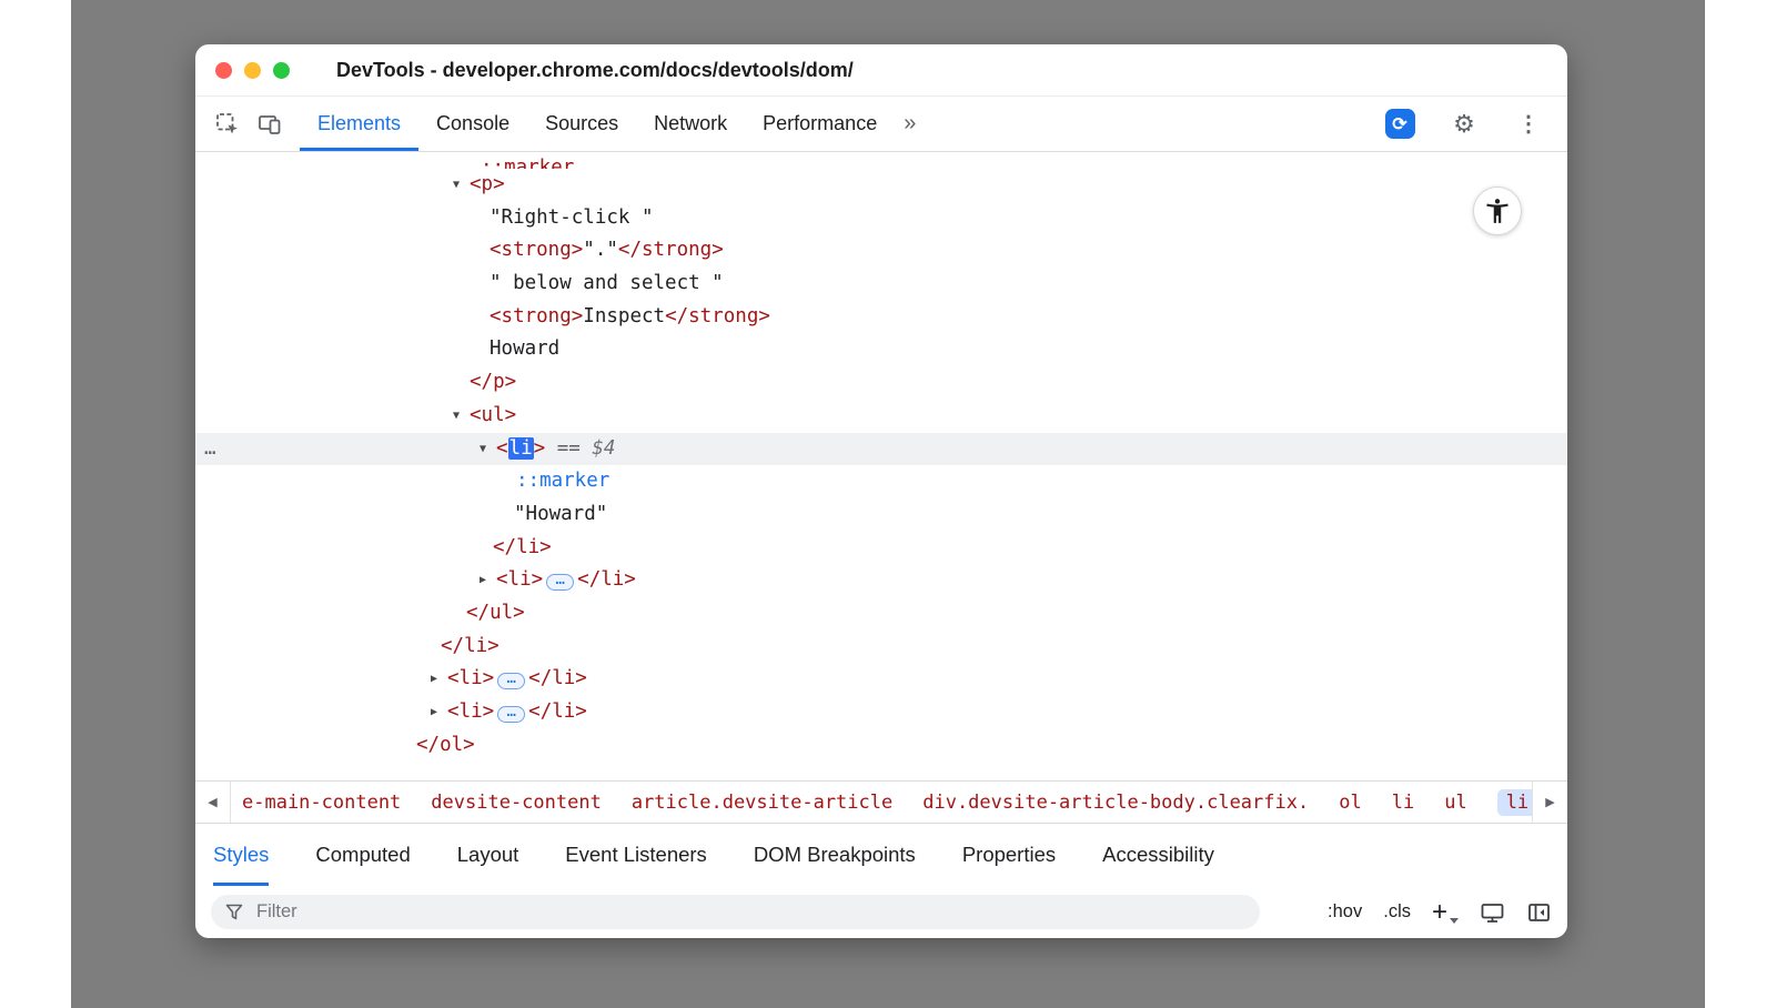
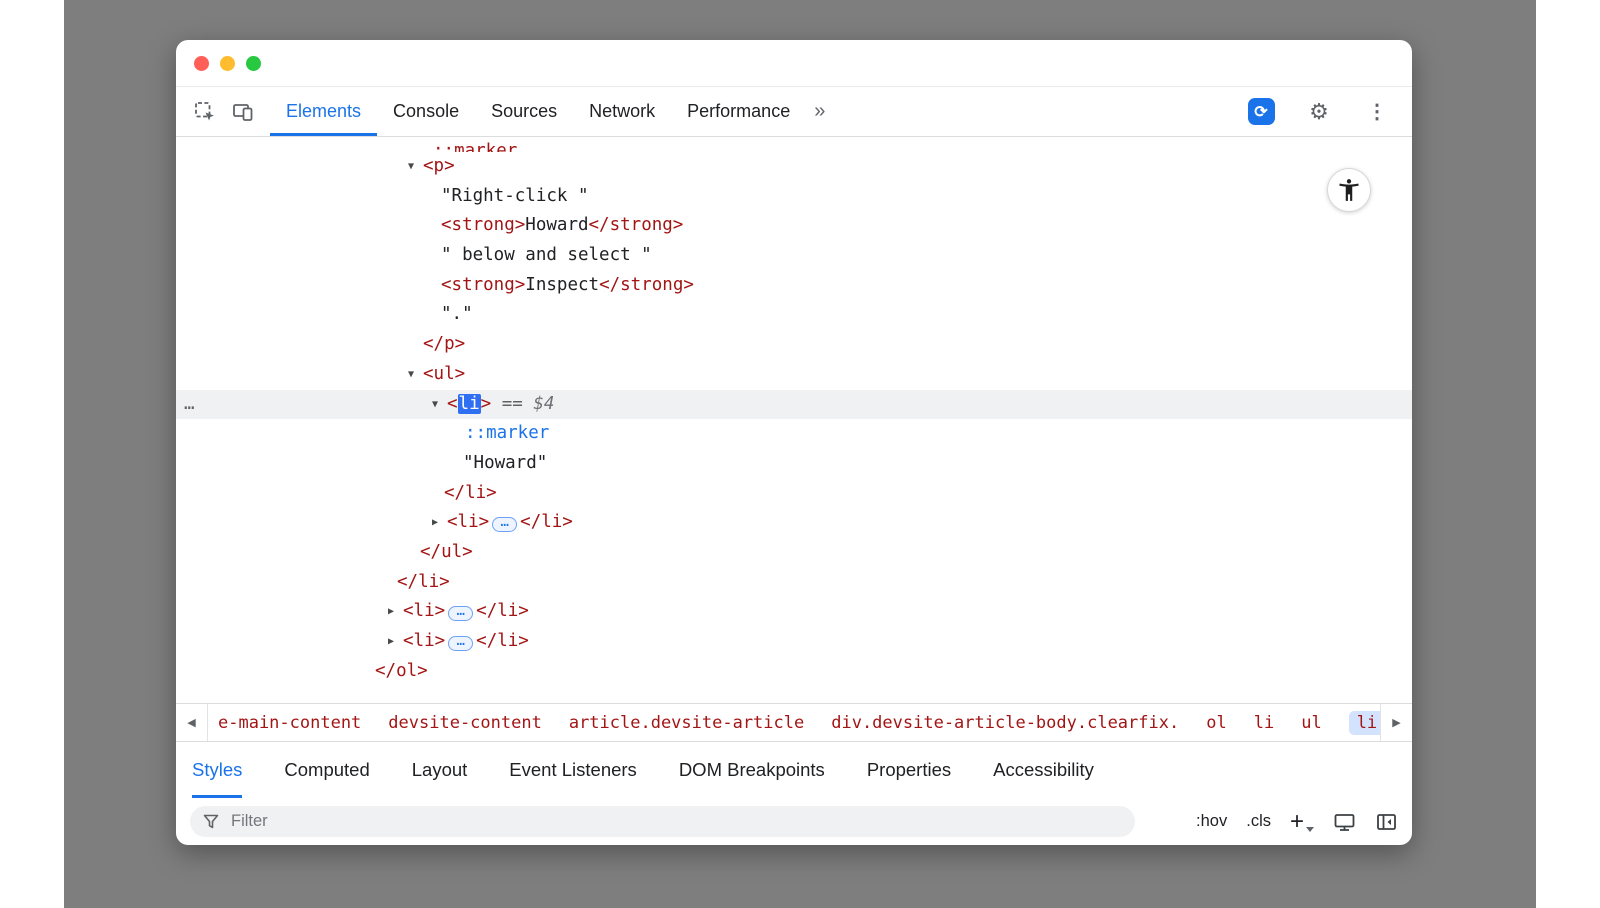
- DevTools - developer.chrome.com/docs/devtools/dom/
  Elements
  Console
  Sources
  Network
  Performance
  »
  ⟳
  ⚙
  ⋮
  ::marker
  ▼
  <p>
  "Right-click "
- <strong>"."</strong>
+ <strong>Howard</strong>
  " below and select "
  <strong>Inspect</strong>
- Howard
+ "."
  </p>
  ▼
  <ul>
  …
  ▼
  <li> == $4
  ::marker
  "Howard"
  </li>
  ▶
  <li> … </li>
  </ul>
  </li>
  ▶
  <li> … </li>
  ▶
  <li> … </li>
  </ol>
  ◀
  e-main-content
  devsite-content
  article.devsite-article
  div.devsite-article-body.clearfix.
  ol
  li
  ul
  li
  ▶
  Styles
  Computed
  Layout
  Event Listeners
  DOM Breakpoints
  Properties
  Accessibility
  Filter
  :hov
  .cls
  +
